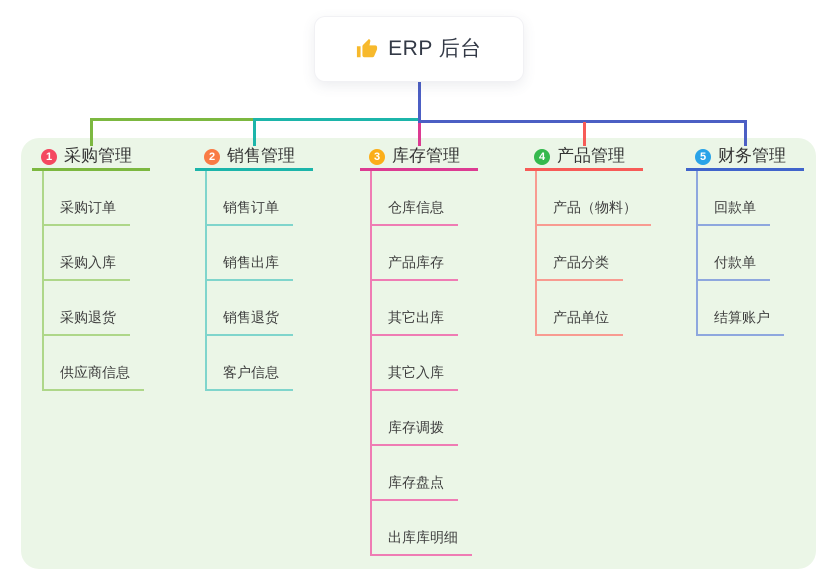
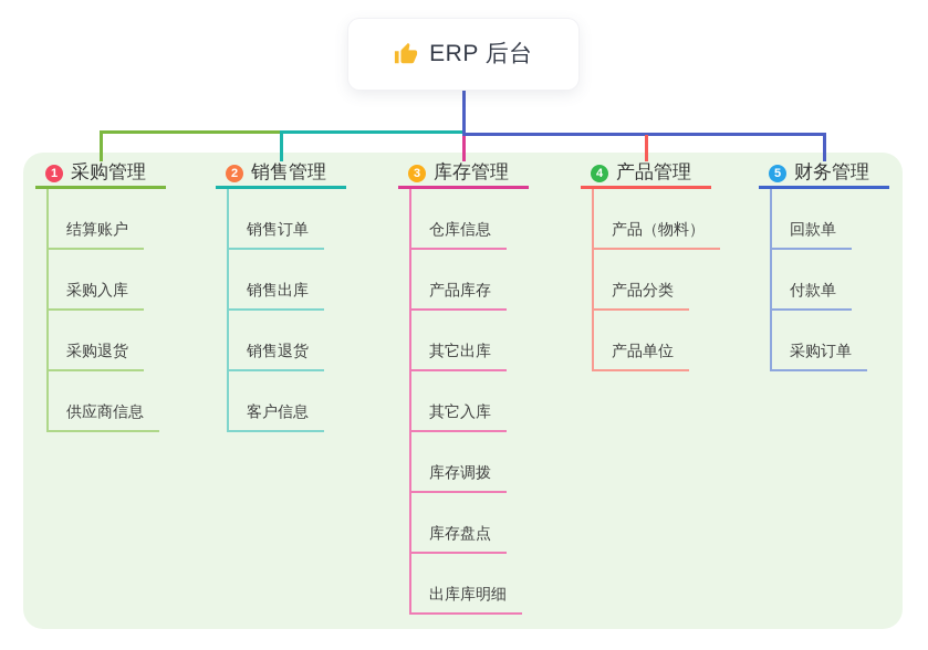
  ERP 后台
  1
  采购管理
- 采购订单
+ 结算账户
  采购入库
  采购退货
  供应商信息
  2
  销售管理
  销售订单
  销售出库
  销售退货
  客户信息
  3
  库存管理
  仓库信息
  产品库存
  其它出库
  其它入库
  库存调拨
  库存盘点
  出库库明细
  4
  产品管理
  产品（物料）
  产品分类
  产品单位
  5
  财务管理
  回款单
  付款单
- 结算账户
+ 采购订单
